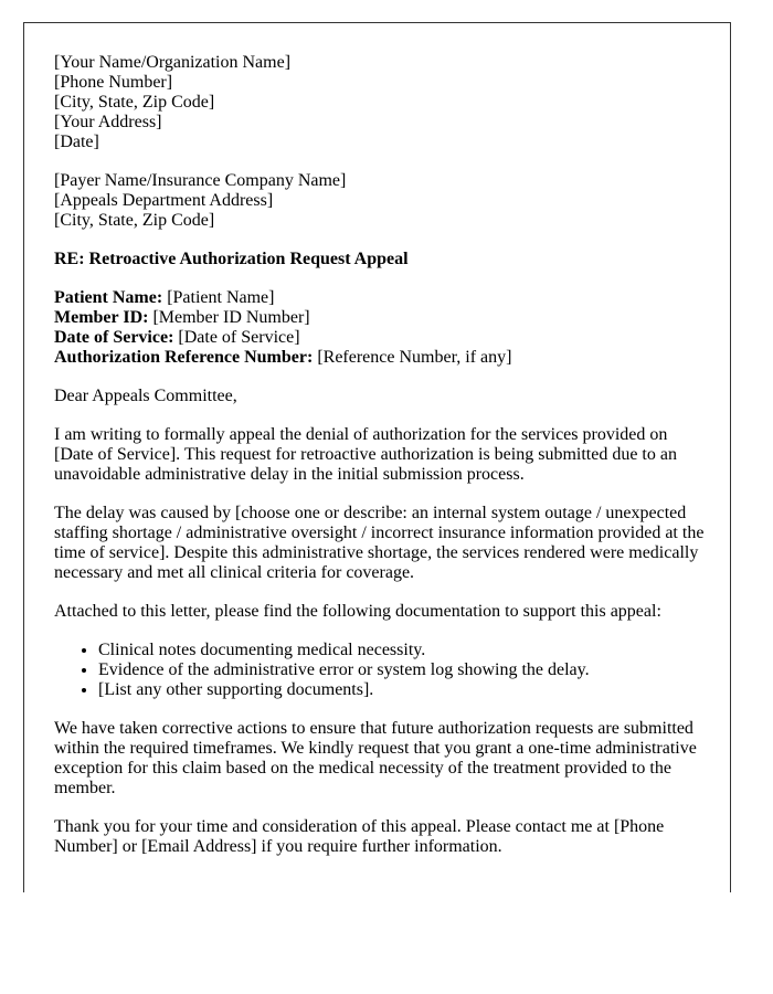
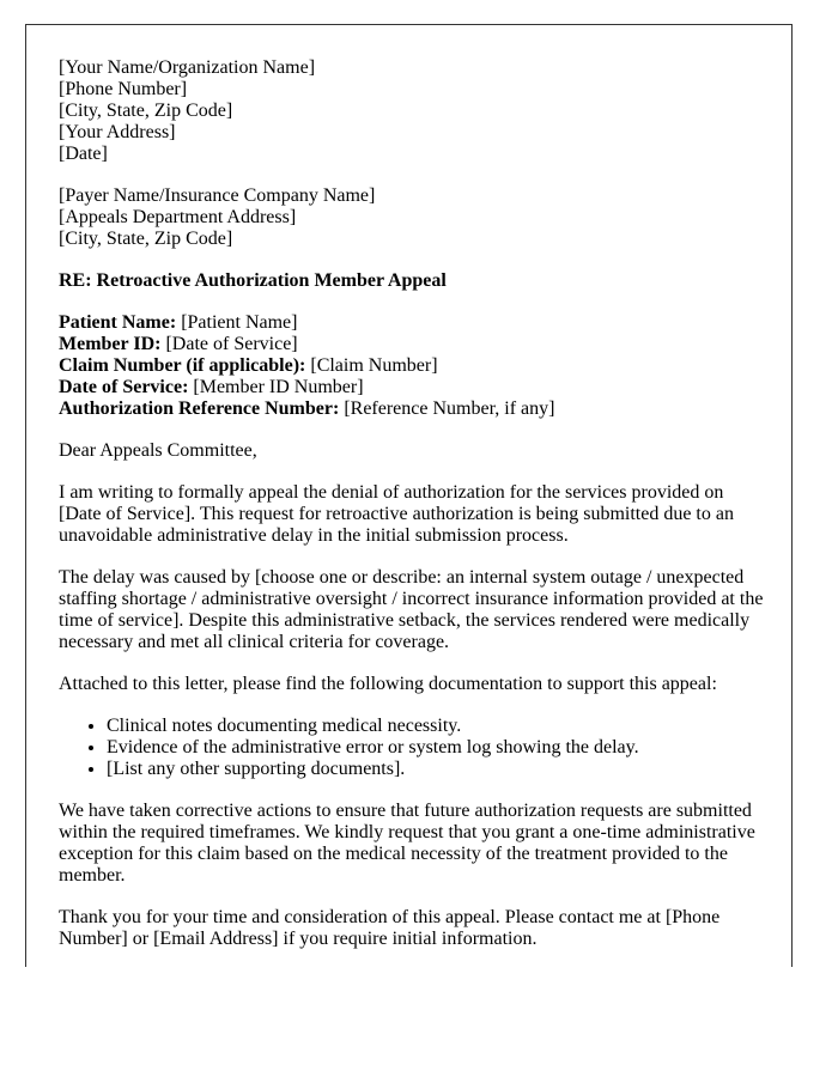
  [Your Name/Organization Name]
  [Phone Number]
  [City, State, Zip Code]
  [Your Address]
  [Date]
  [Payer Name/Insurance Company Name]
  [Appeals Department Address]
  [City, State, Zip Code]
- RE: Retroactive Authorization Request Appeal
+ RE: Retroactive Authorization Member Appeal
  Patient Name: [Patient Name]
- Member ID: [Member ID Number]
+ Member ID: [Date of Service]
+ Claim Number (if applicable): [Claim Number]
- Date of Service: [Date of Service]
+ Date of Service: [Member ID Number]
  Authorization Reference Number: [Reference Number, if any]
  Dear Appeals Committee,
  I am writing to formally appeal the denial of authorization for the services provided on [Date of Service]. This request for retroactive authorization is being submitted due to an unavoidable administrative delay in the initial submission process.
- The delay was caused by [choose one or describe: an internal system outage / unexpected staffing shortage / administrative oversight / incorrect insurance information provided at the time of service]. Despite this administrative shortage, the services rendered were medically necessary and met all clinical criteria for coverage.
+ The delay was caused by [choose one or describe: an internal system outage / unexpected staffing shortage / administrative oversight / incorrect insurance information provided at the time of service]. Despite this administrative setback, the services rendered were medically necessary and met all clinical criteria for coverage.
  Attached to this letter, please find the following documentation to support this appeal:
  Clinical notes documenting medical necessity.
  Evidence of the administrative error or system log showing the delay.
  [List any other supporting documents].
  We have taken corrective actions to ensure that future authorization requests are submitted within the required timeframes. We kindly request that you grant a one-time administrative exception for this claim based on the medical necessity of the treatment provided to the member.
- Thank you for your time and consideration of this appeal. Please contact me at [Phone Number] or [Email Address] if you require further information.
+ Thank you for your time and consideration of this appeal. Please contact me at [Phone Number] or [Email Address] if you require initial information.
